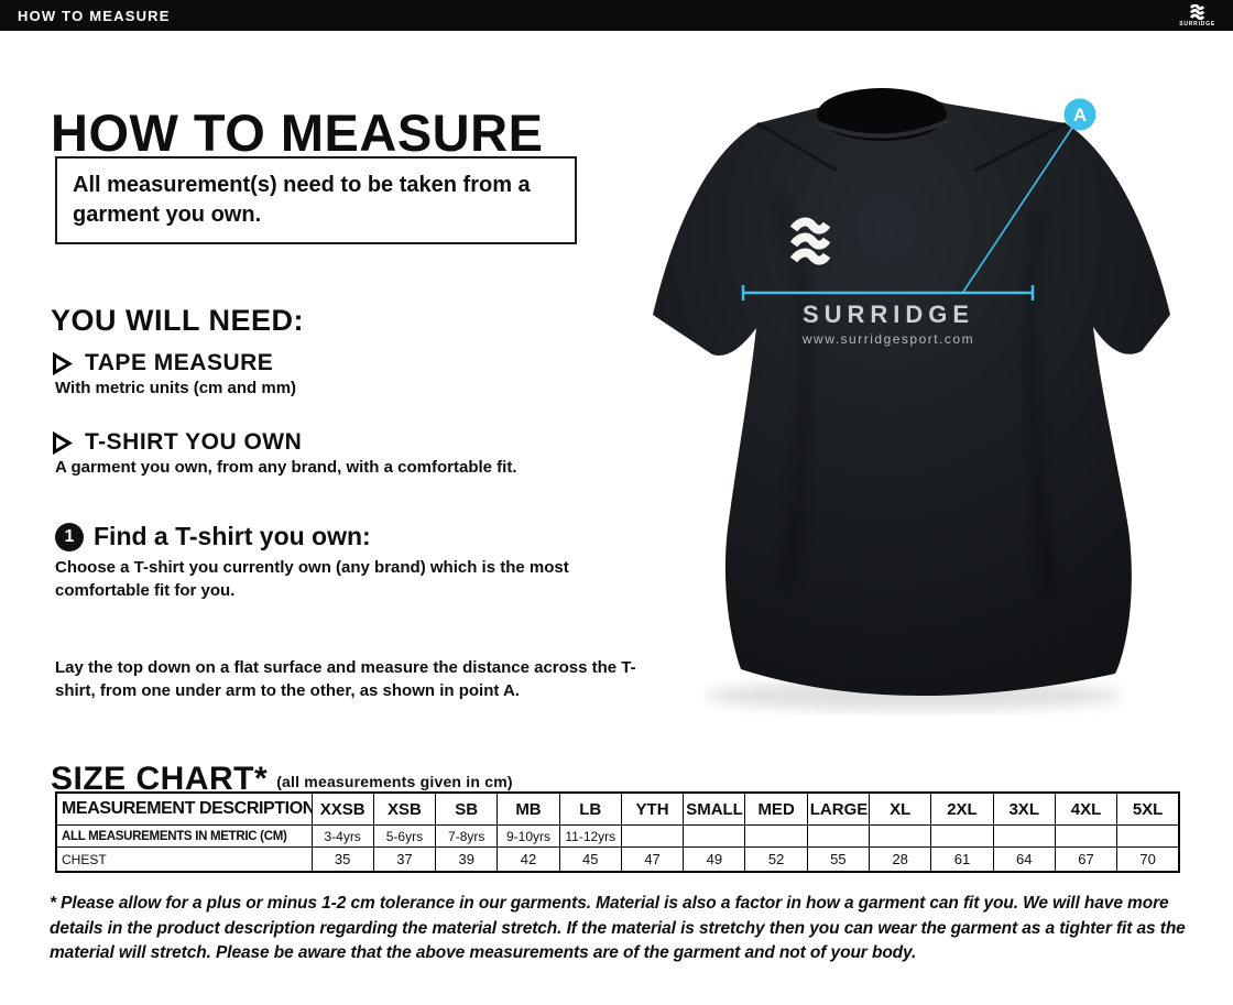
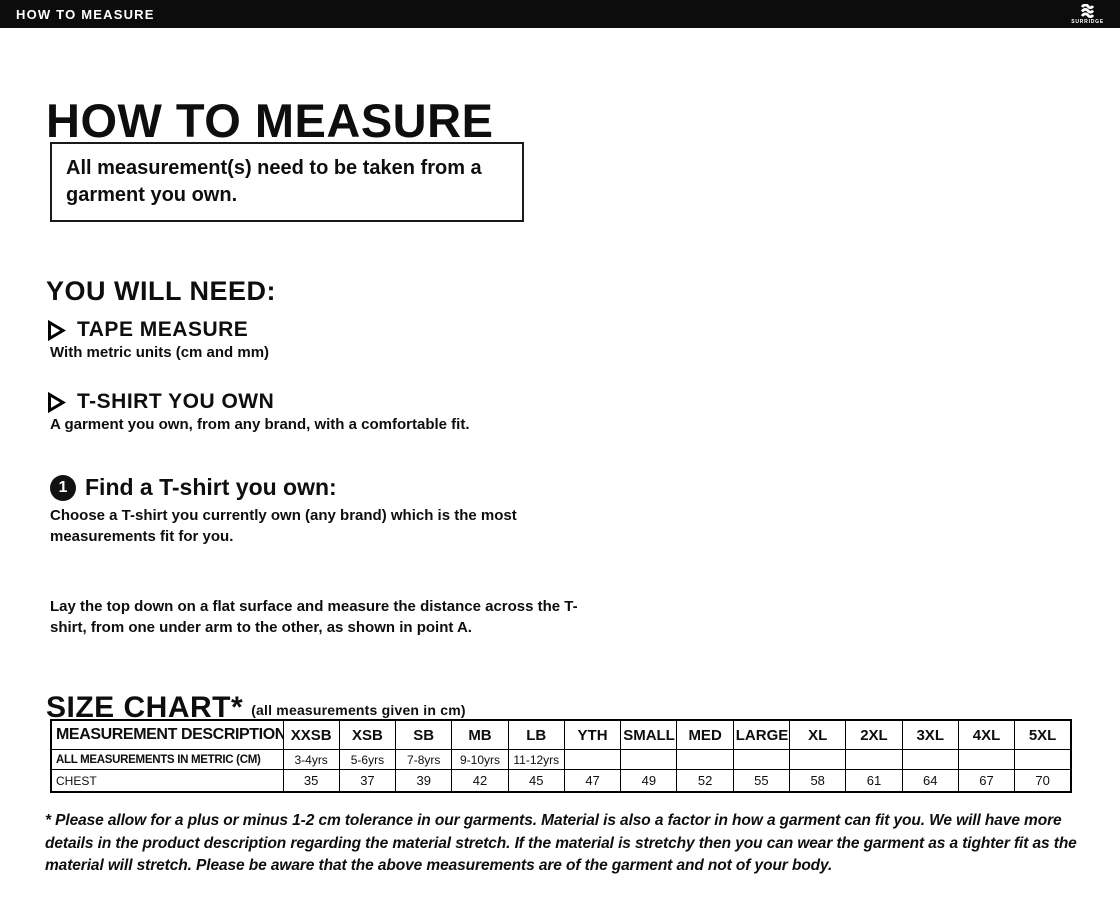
  HOW TO MEASURE
  HOW TO MEASURE
  All measurement(s) need to be taken from a garment you own.
  YOU WILL NEED:
  TAPE MEASURE
  With metric units (cm and mm)
  T-SHIRT YOU OWN
  A garment you own, from any brand, with a comfortable fit.
  1
  Find a T-shirt you own:
- Choose a T-shirt you currently own (any brand) which is the most comfortable fit for you.
+ Choose a T-shirt you currently own (any brand) which is the most measurements fit for you.
  Lay the top down on a flat surface and measure the distance across the T-shirt, from one under arm to the other, as shown in point A.
  SIZE CHART* (all measurements given in cm)
  MEASUREMENT DESCRIPTION	XXSB	XSB	SB	MB	LB	YTH	SMALL	MED	LARGE	XL	2XL	3XL	4XL	5XL
  ALL MEASUREMENTS IN METRIC (CM)	3-4yrs	5-6yrs	7-8yrs	9-10yrs	11-12yrs
- CHEST	35	37	39	42	45	47	49	52	55	28	61	64	67	70
+ CHEST	35	37	39	42	45	47	49	52	55	58	61	64	67	70
  * Please allow for a plus or minus 1-2 cm tolerance in our garments. Material is also a factor in how a garment can fit you. We will have more details in the product description regarding the material stretch. If the material is stretchy then you can wear the garment as a tighter fit as the material will stretch. Please be aware that the above measurements are of the garment and not of your body.
- A
- SURRIDGE
- www.surridgesport.com
